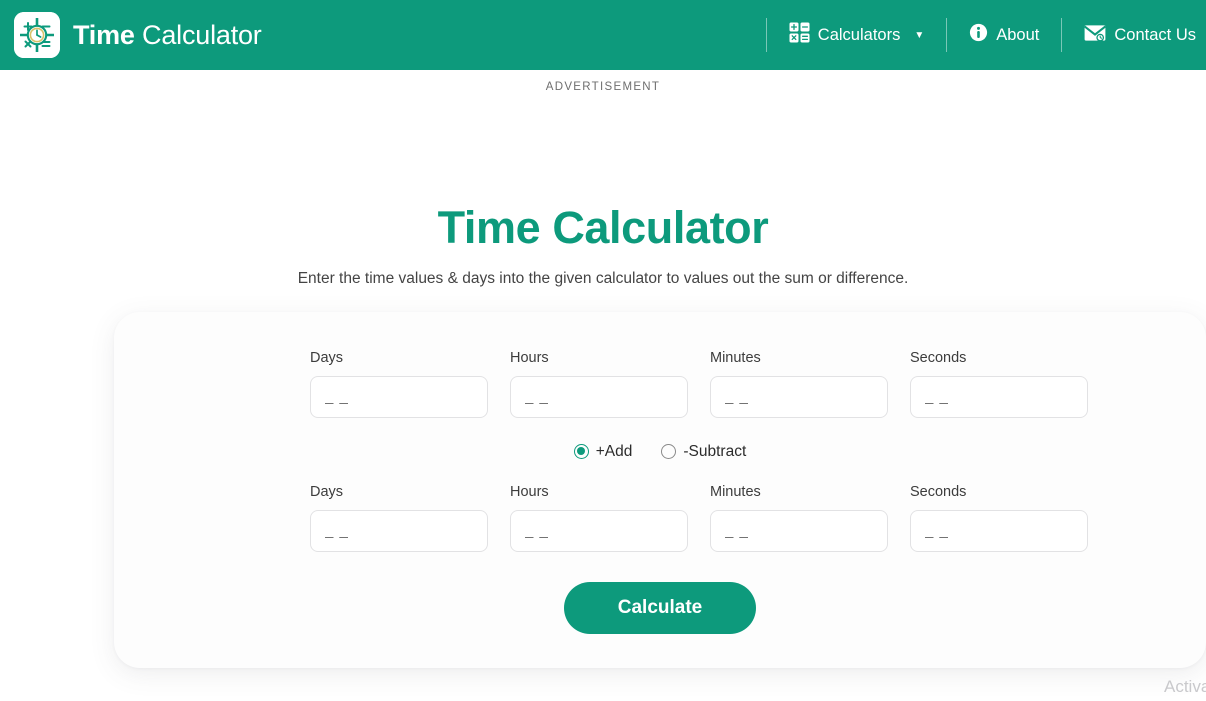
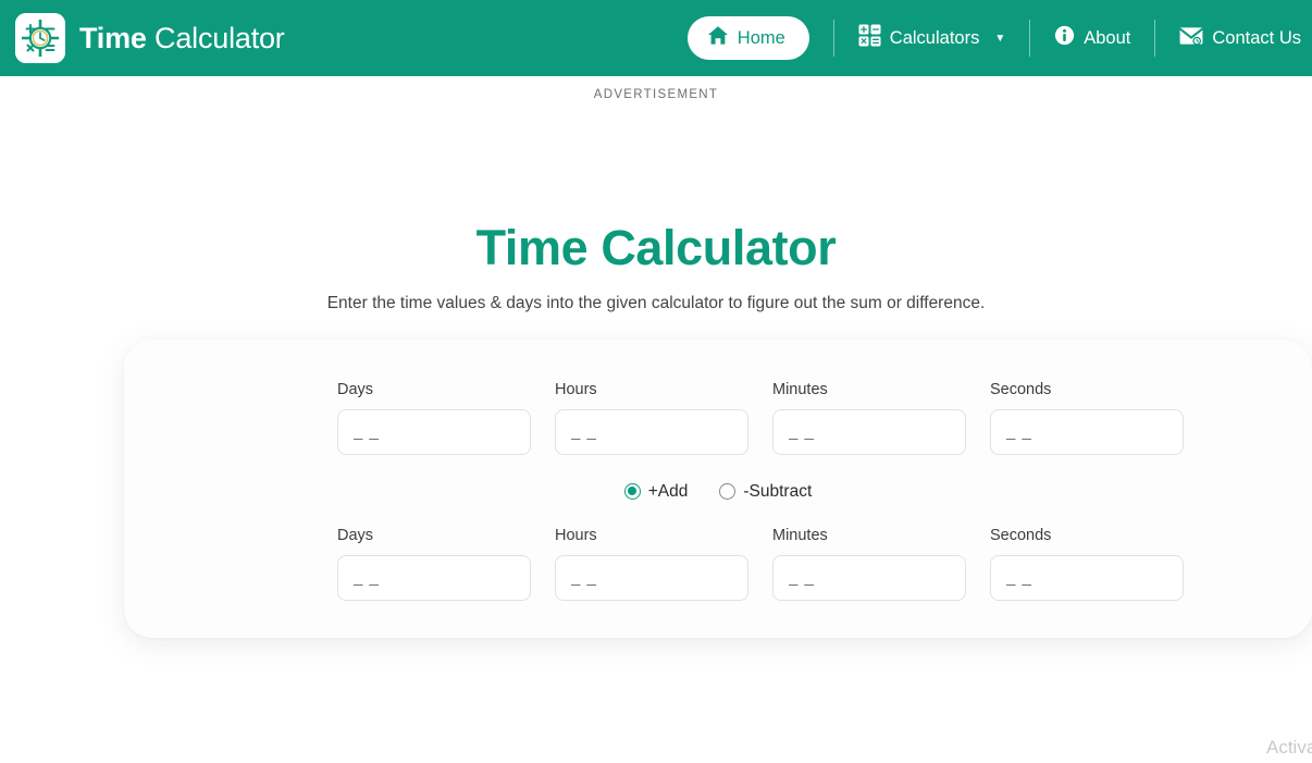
  Time Calculator
+ Home
  Calculators
  ▼
  About
  Contact Us
  ADVERTISEMENT
  Time Calculator
- Enter the time values & days into the given calculator to values out the sum or difference.
+ Enter the time values & days into the given calculator to figure out the sum or difference.
  Days
  _ _
  Hours
  _ _
  Minutes
  _ _
  Seconds
  _ _
  +Add
  -Subtract
  Days
  _ _
  Hours
  _ _
  Minutes
  _ _
  Seconds
  _ _
- Calculate
